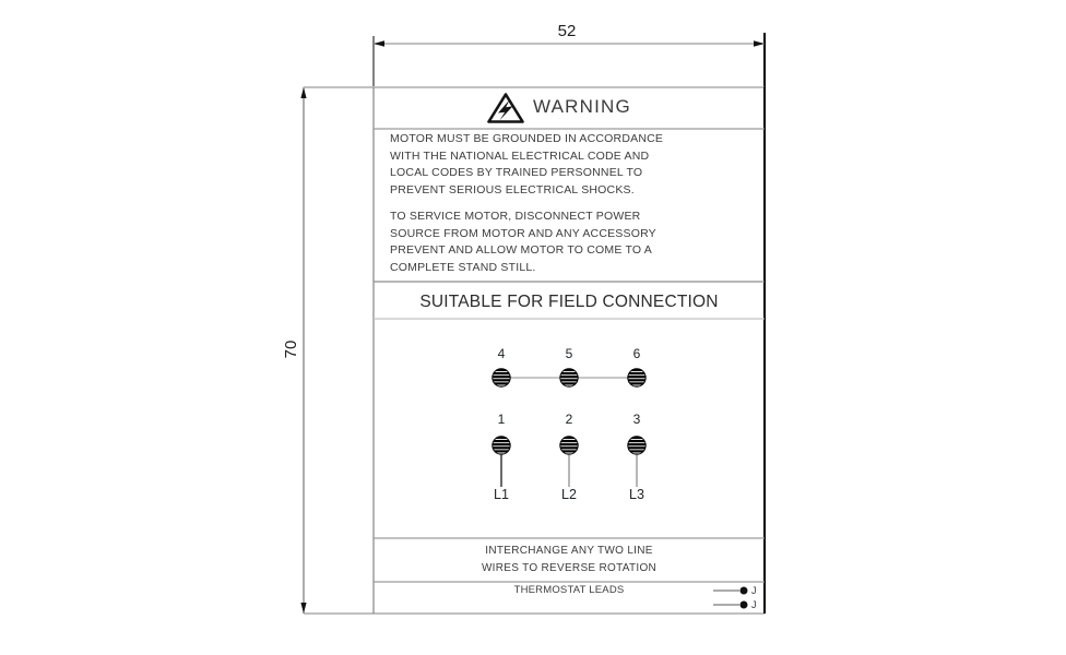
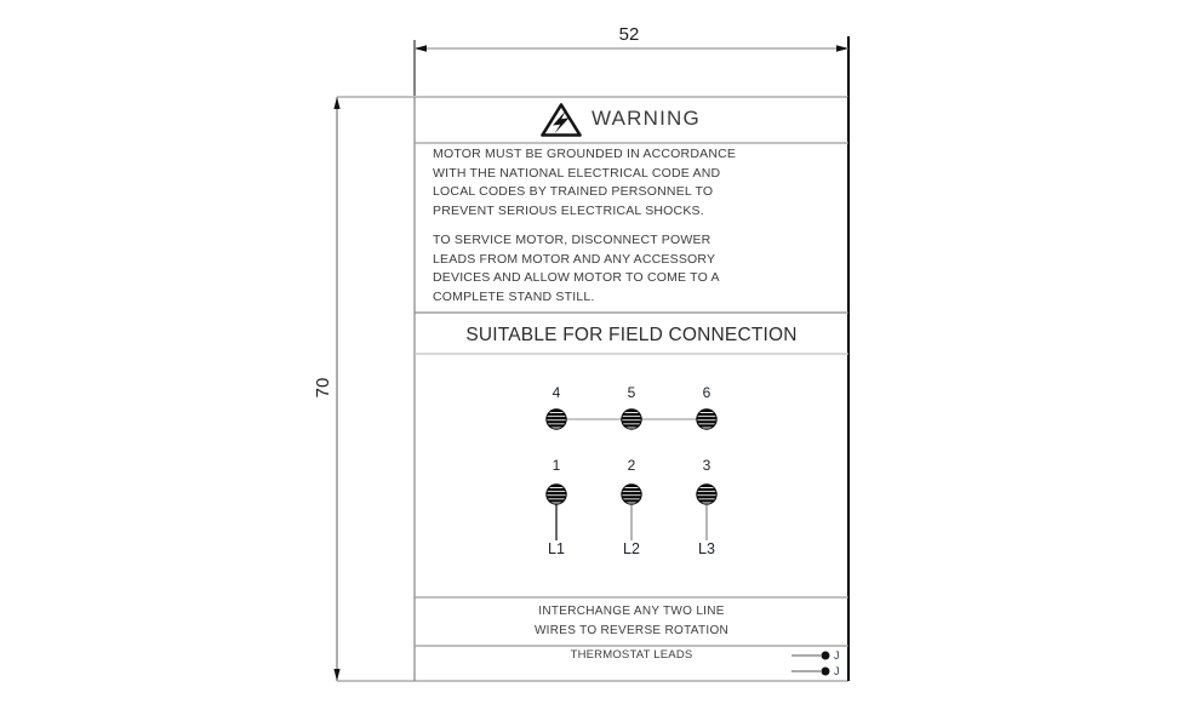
  52
  WARNING
  MOTOR MUST BE GROUNDED IN ACCORDANCE
  WITH THE NATIONAL ELECTRICAL CODE AND
  LOCAL CODES BY TRAINED PERSONNEL TO
  PREVENT SERIOUS ELECTRICAL SHOCKS.
  TO SERVICE MOTOR, DISCONNECT POWER
- SOURCE FROM MOTOR AND ANY ACCESSORY
+ LEADS FROM MOTOR AND ANY ACCESSORY
- PREVENT AND ALLOW MOTOR TO COME TO A
+ DEVICES AND ALLOW MOTOR TO COME TO A
  COMPLETE STAND STILL.
  SUITABLE FOR FIELD CONNECTION
  4
  5
  6
  1
  2
  3
  L1
  L2
  L3
  INTERCHANGE ANY TWO LINE
  WIRES TO REVERSE ROTATION
  THERMOSTAT LEADS
  J
  J
